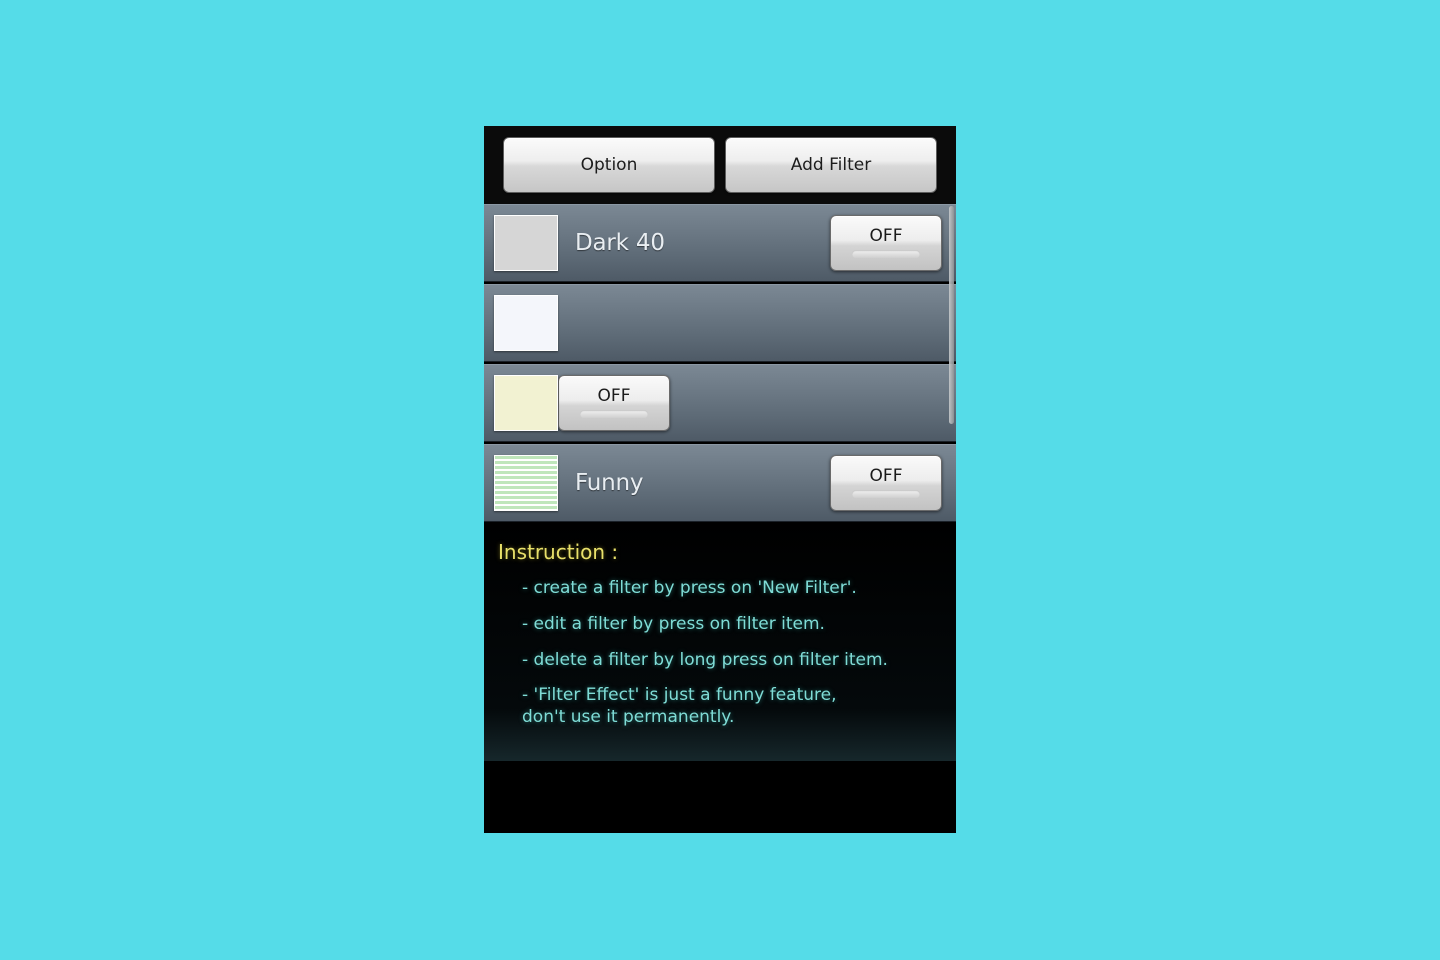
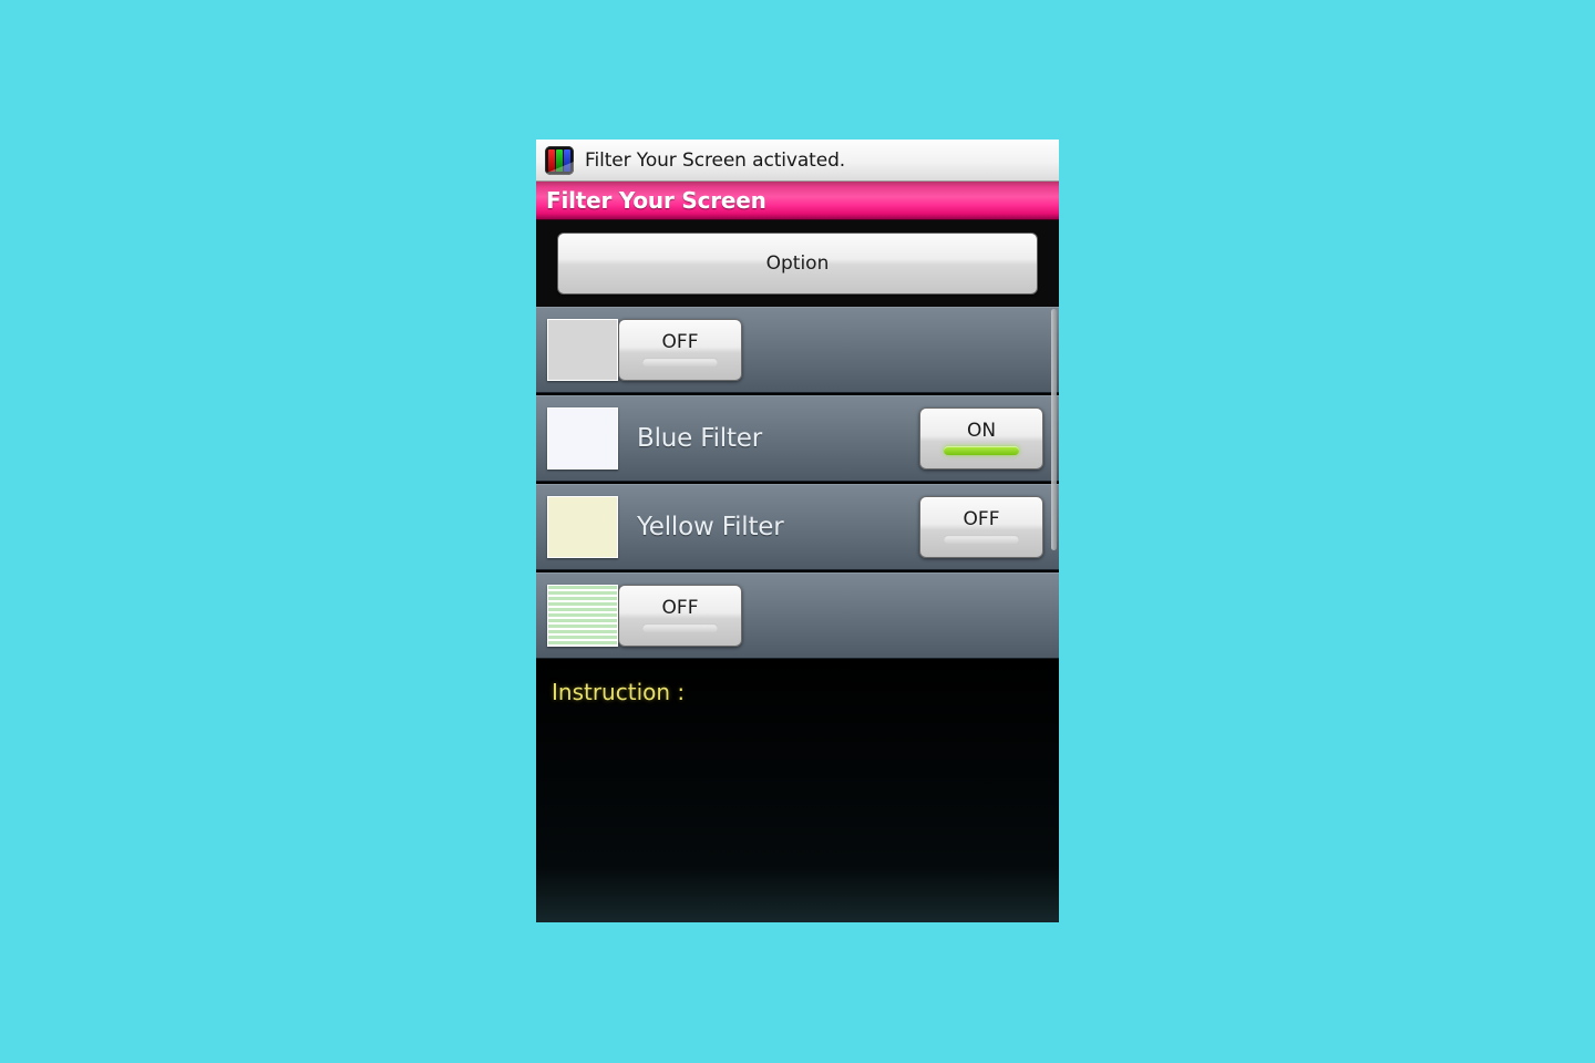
+ Filter Your Screen activated.
+ Filter Your Screen
  Option
- Add Filter
- Dark 40
  OFF
+ Blue Filter
+ ON
+ Yellow Filter
  OFF
- Funny
  OFF
  Instruction :
- - create a filter by press on 'New Filter'.
- - edit a filter by press on filter item.
- - delete a filter by long press on filter item.
- - 'Filter Effect' is just a funny feature,
- don't use it permanently.
